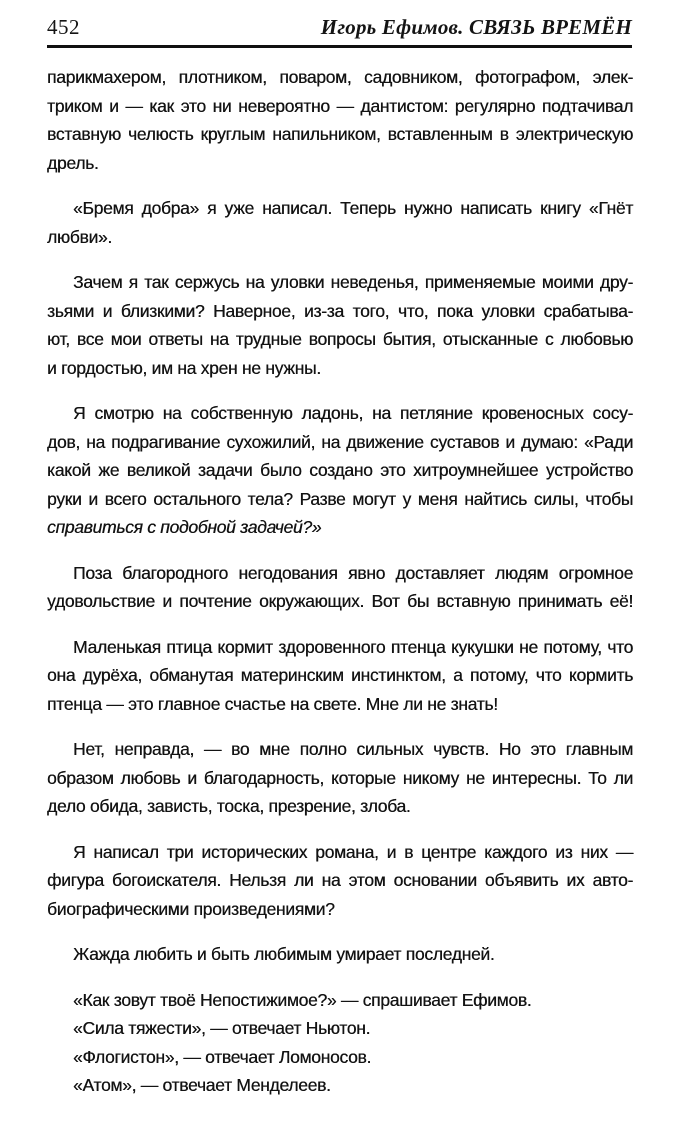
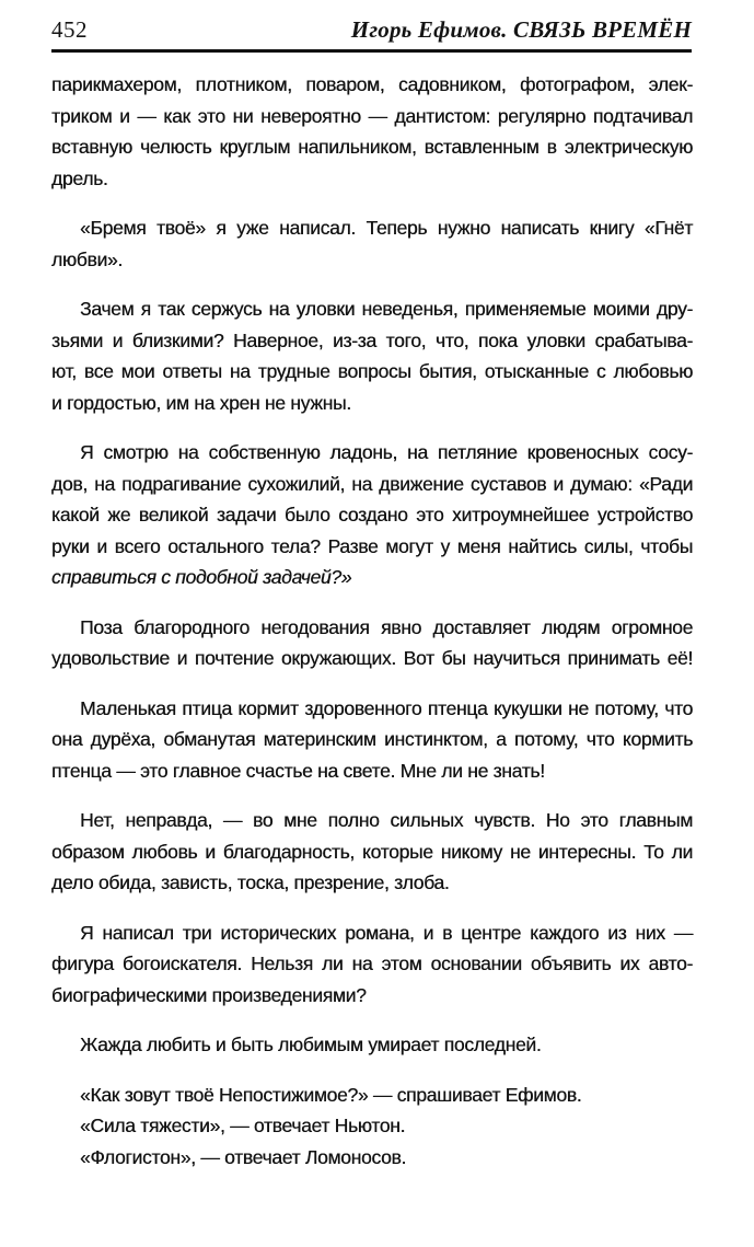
  452
  Игорь Ефимов. СВЯЗЬ ВРЕМЁН
  парикмахером, плотником, поваром, садовником, фотографом, элек-
  триком и — как это ни невероятно — дантистом: регулярно подтачивал
  вставную челюсть круглым напильником, вставленным в электрическую
  дрель.
- «Бремя добра» я уже написал. Теперь нужно написать книгу «Гнёт
+ «Бремя твоё» я уже написал. Теперь нужно написать книгу «Гнёт
  любви».
  Зачем я так сержусь на уловки неведенья, применяемые моими дру-
  зьями и близкими? Наверное, из-за того, что, пока уловки срабатыва-
  ют, все мои ответы на трудные вопросы бытия, отысканные с любовью
  и гордостью, им на хрен не нужны.
  Я смотрю на собственную ладонь, на петляние кровеносных сосу-
  дов, на подрагивание сухожилий, на движение суставов и думаю: «Ради
  какой же великой задачи было создано это хитроумнейшее устройство
  руки и всего остального тела? Разве могут у меня найтись силы, чтобы
  справиться с подобной задачей?»
  Поза благородного негодования явно доставляет людям огромное
- удовольствие и почтение окружающих. Вот бы вставную принимать её!
+ удовольствие и почтение окружающих. Вот бы научиться принимать её!
  Маленькая птица кормит здоровенного птенца кукушки не потому, что
  она дурёха, обманутая материнским инстинктом, а потому, что кормить
  птенца — это главное счастье на свете. Мне ли не знать!
  Нет, неправда, — во мне полно сильных чувств. Но это главным
  образом любовь и благодарность, которые никому не интересны. То ли
  дело обида, зависть, тоска, презрение, злоба.
  Я написал три исторических романа, и в центре каждого из них —
  фигура богоискателя. Нельзя ли на этом основании объявить их авто-
  биографическими произведениями?
  Жажда любить и быть любимым умирает последней.
  «Как зовут твоё Непостижимое?» — спрашивает Ефимов.
  «Сила тяжести», — отвечает Ньютон.
  «Флогистон», — отвечает Ломоносов.
- «Атом», — отвечает Менделеев.
